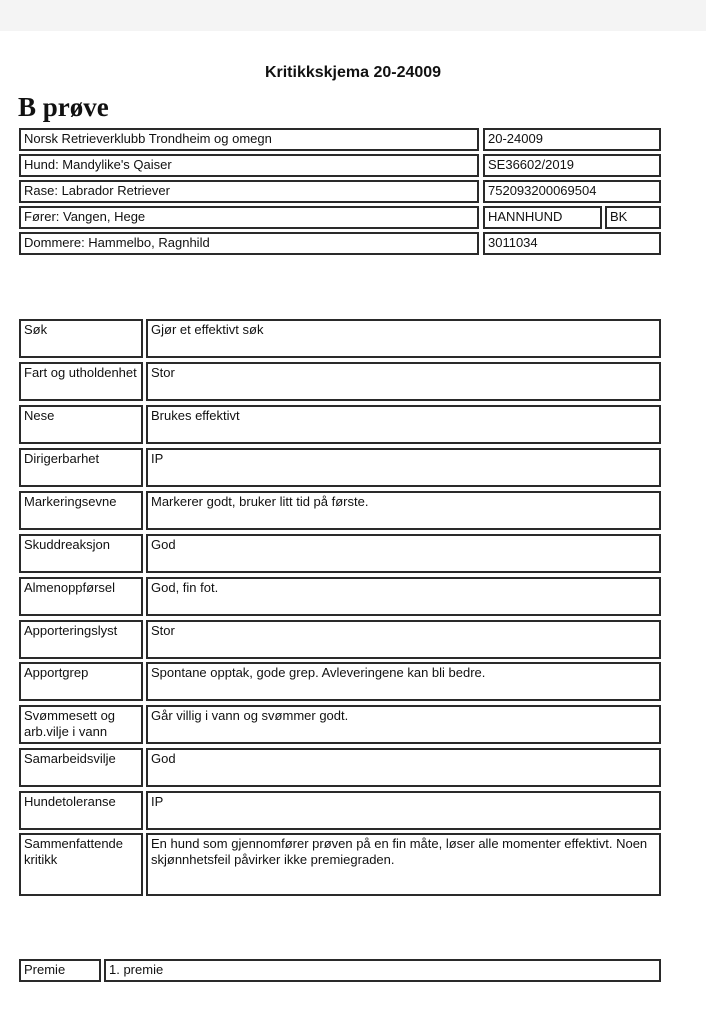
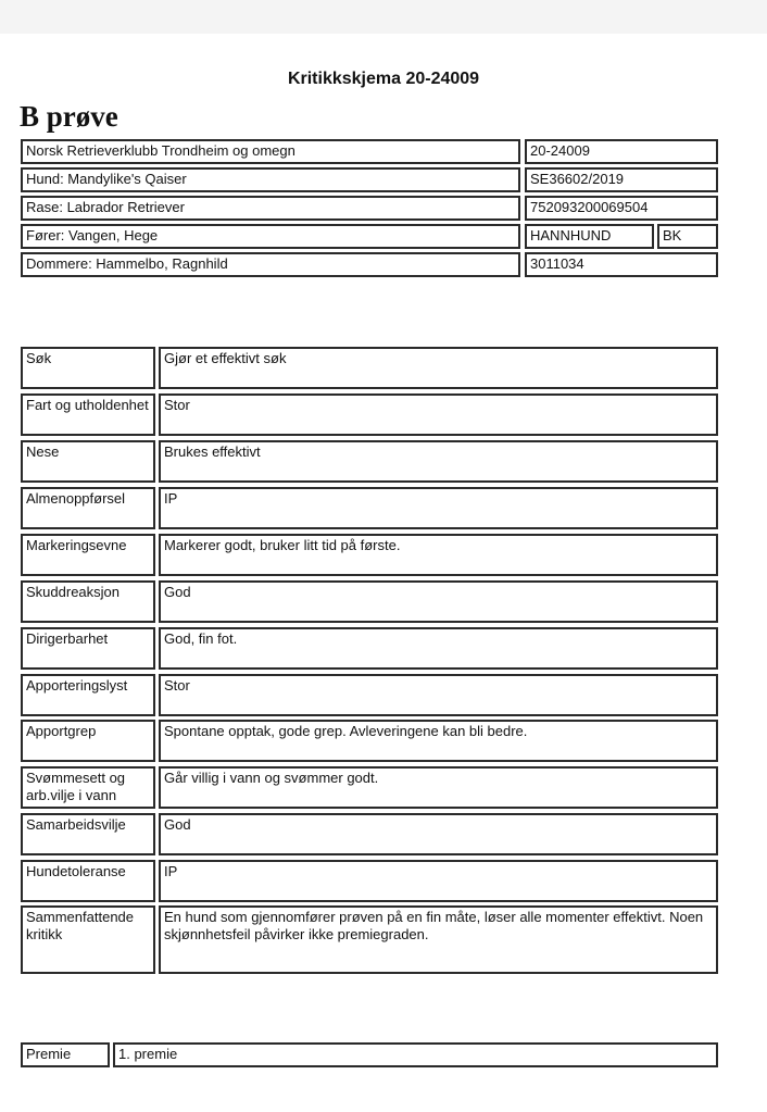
  Kritikkskjema 20-24009
  B prøve
  Norsk Retrieverklubb Trondheim og omegn
  20-24009
  Hund: Mandylike's Qaiser
  SE36602/2019
  Rase: Labrador Retriever
  752093200069504
  Fører: Vangen, Hege
  HANNHUND
  BK
  Dommere: Hammelbo, Ragnhild
  3011034
  Søk
  Gjør et effektivt søk
  Fart og utholdenhet
  Stor
  Nese
  Brukes effektivt
- Dirigerbarhet
+ Almenoppførsel
  IP
  Markeringsevne
  Markerer godt, bruker litt tid på første.
  Skuddreaksjon
  God
- Almenoppførsel
+ Dirigerbarhet
  God, fin fot.
  Apporteringslyst
  Stor
  Apportgrep
  Spontane opptak, gode grep. Avleveringene kan bli bedre.
  Svømmesett og arb.vilje i vann
  Går villig i vann og svømmer godt.
  Samarbeidsvilje
  God
  Hundetoleranse
  IP
  Sammenfattende kritikk
  En hund som gjennomfører prøven på en fin måte, løser alle momenter effektivt. Noen skjønnhetsfeil påvirker ikke premiegraden.
  Premie
  1. premie
